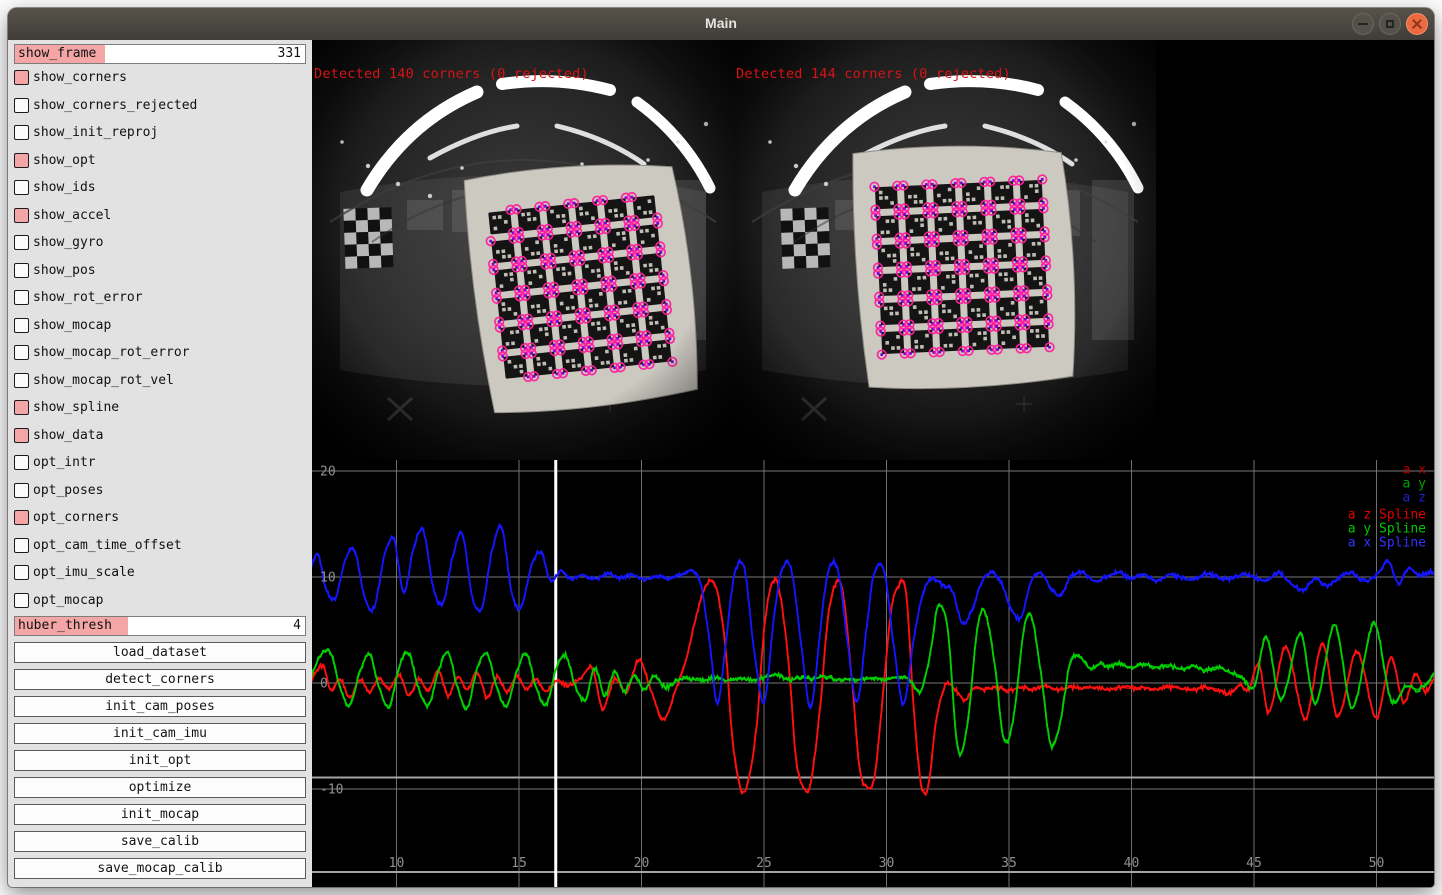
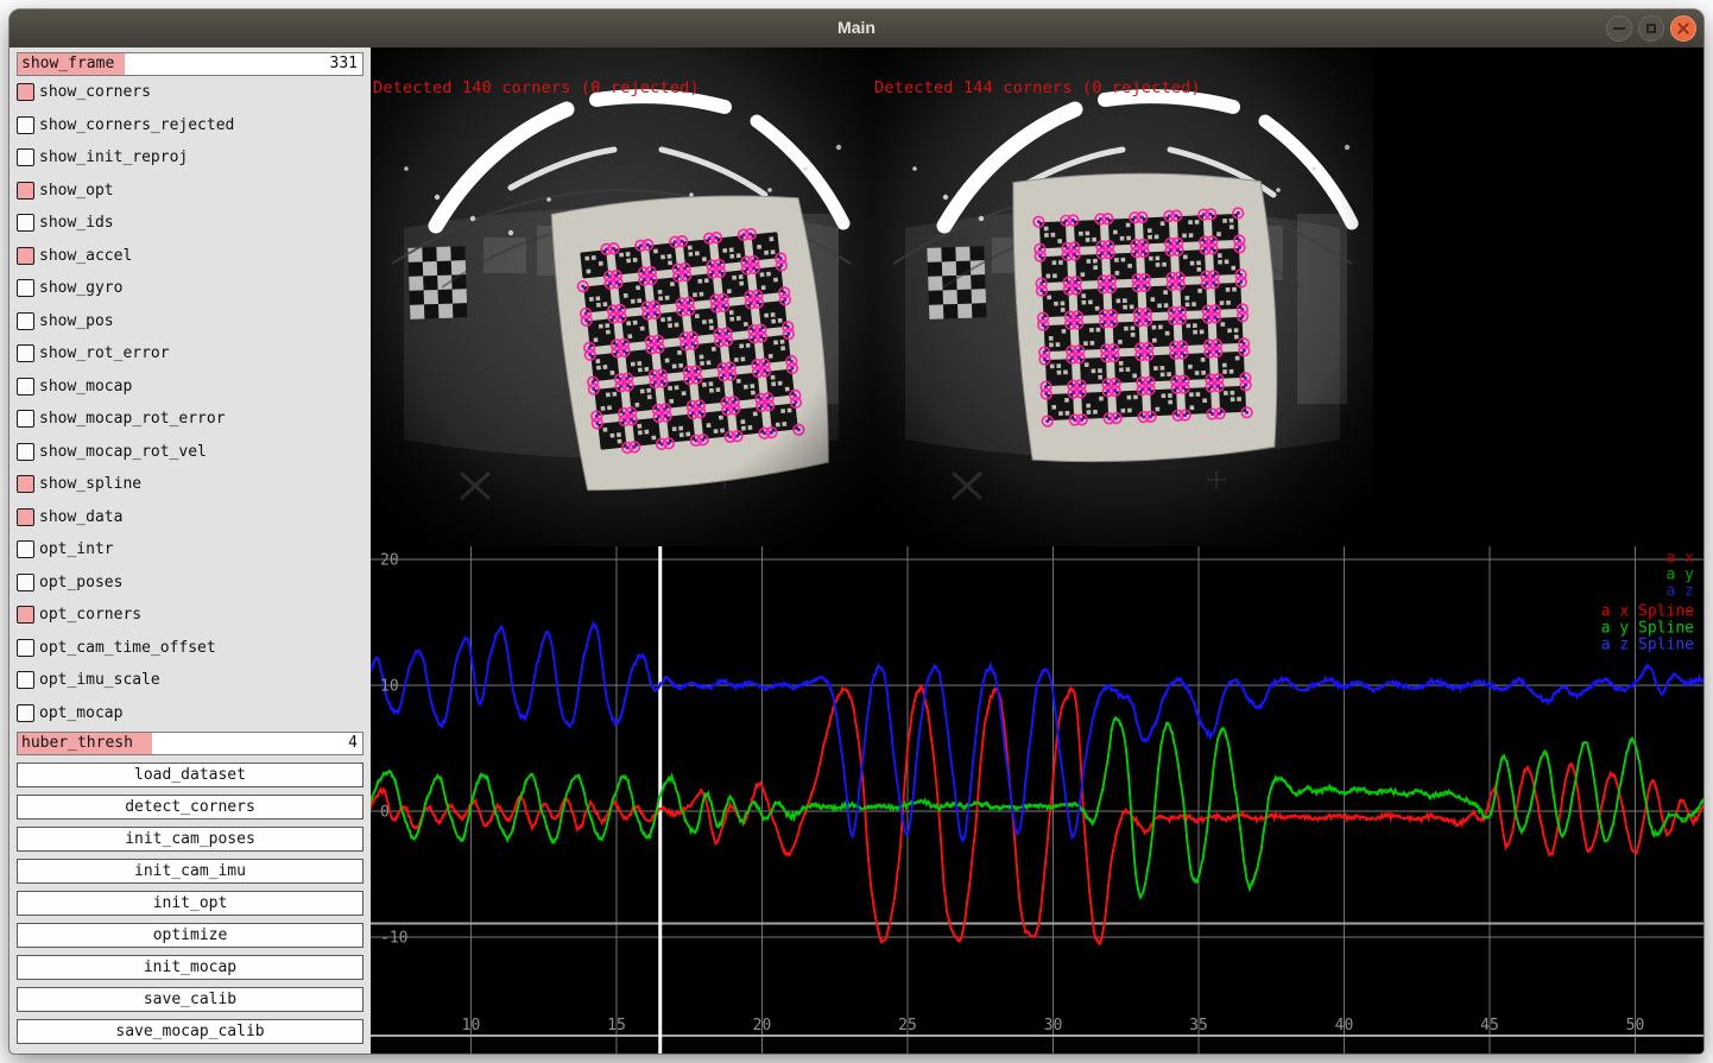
  Main
  show_frame
  331
  show_corners
  show_corners_rejected
  show_init_reproj
  show_opt
  show_ids
  show_accel
  show_gyro
  show_pos
  show_rot_error
  show_mocap
  show_mocap_rot_error
  show_mocap_rot_vel
  show_spline
  show_data
  opt_intr
  opt_poses
  opt_corners
  opt_cam_time_offset
  opt_imu_scale
  opt_mocap
  huber_thresh
  4
  load_dataset
  detect_corners
  init_cam_poses
  init_cam_imu
  init_opt
  optimize
  init_mocap
  save_calib
  save_mocap_calib
  Detected 140 corners (0 rejected)
  Detected 144 corners (0 rejected)
  10
  15
  20
  25
  30
  35
  40
  45
  50
  20
  10
  0
  -10
  a x
  a y
  a z
- a z Spline
+ a x Spline
  a y Spline
- a x Spline
+ a z Spline
